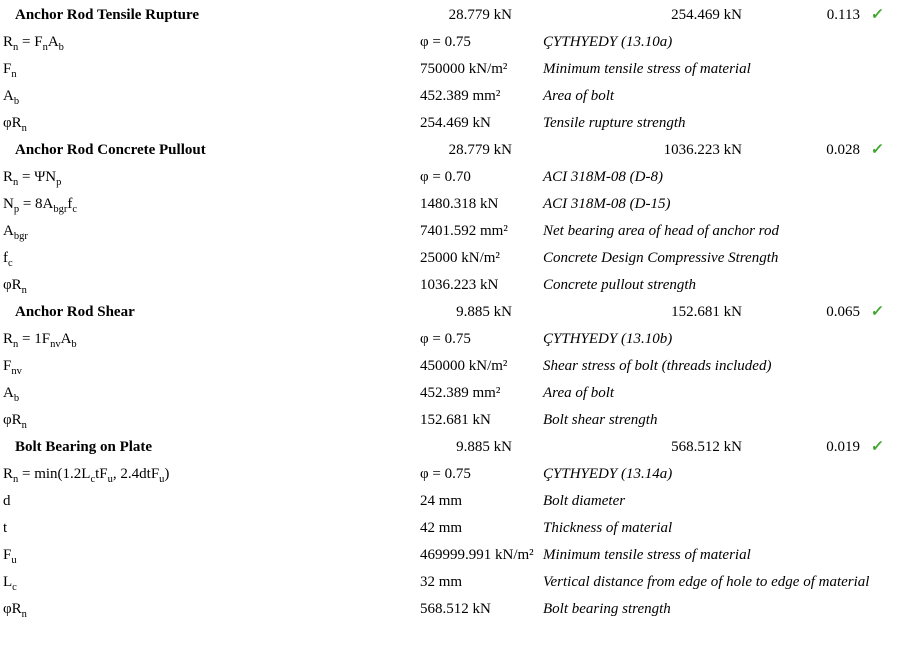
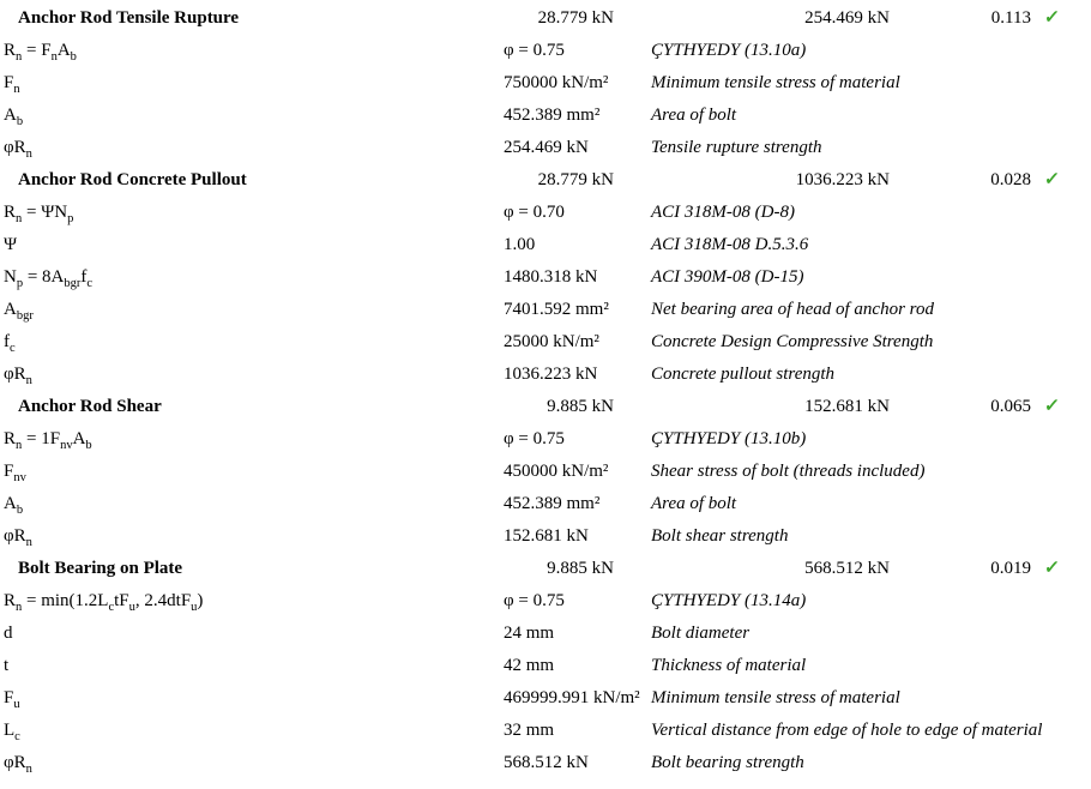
  Anchor Rod Tensile Rupture
  28.779 kN
  254.469 kN
  0.113
  Rn = FnAb
  φ = 0.75
  ÇYTHYEDY (13.10a)
  Fn
  750000 kN/m²
  Minimum tensile stress of material
  Ab
  452.389 mm²
  Area of bolt
  φRn
  254.469 kN
  Tensile rupture strength
  Anchor Rod Concrete Pullout
  28.779 kN
  1036.223 kN
  0.028
  Rn = ΨNp
  φ = 0.70
  ACI 318M-08 (D-8)
+ Ψ
+ 1.00
+ ACI 318M-08 D.5.3.6
  Np = 8Abgrfc
  1480.318 kN
- ACI 318M-08 (D-15)
+ ACI 390M-08 (D-15)
  Abgr
  7401.592 mm²
  Net bearing area of head of anchor rod
  fc
  25000 kN/m²
  Concrete Design Compressive Strength
  φRn
  1036.223 kN
  Concrete pullout strength
  Anchor Rod Shear
  9.885 kN
  152.681 kN
  0.065
  Rn = 1FnvAb
  φ = 0.75
  ÇYTHYEDY (13.10b)
  Fnv
  450000 kN/m²
  Shear stress of bolt (threads included)
  Ab
  452.389 mm²
  Area of bolt
  φRn
  152.681 kN
  Bolt shear strength
  Bolt Bearing on Plate
  9.885 kN
  568.512 kN
  0.019
  Rn = min(1.2LctFu, 2.4dtFu)
  φ = 0.75
  ÇYTHYEDY (13.14a)
  d
  24 mm
  Bolt diameter
  t
  42 mm
  Thickness of material
  Fu
  469999.991 kN/m²
  Minimum tensile stress of material
  Lc
  32 mm
  Vertical distance from edge of hole to edge of material
  φRn
  568.512 kN
  Bolt bearing strength
